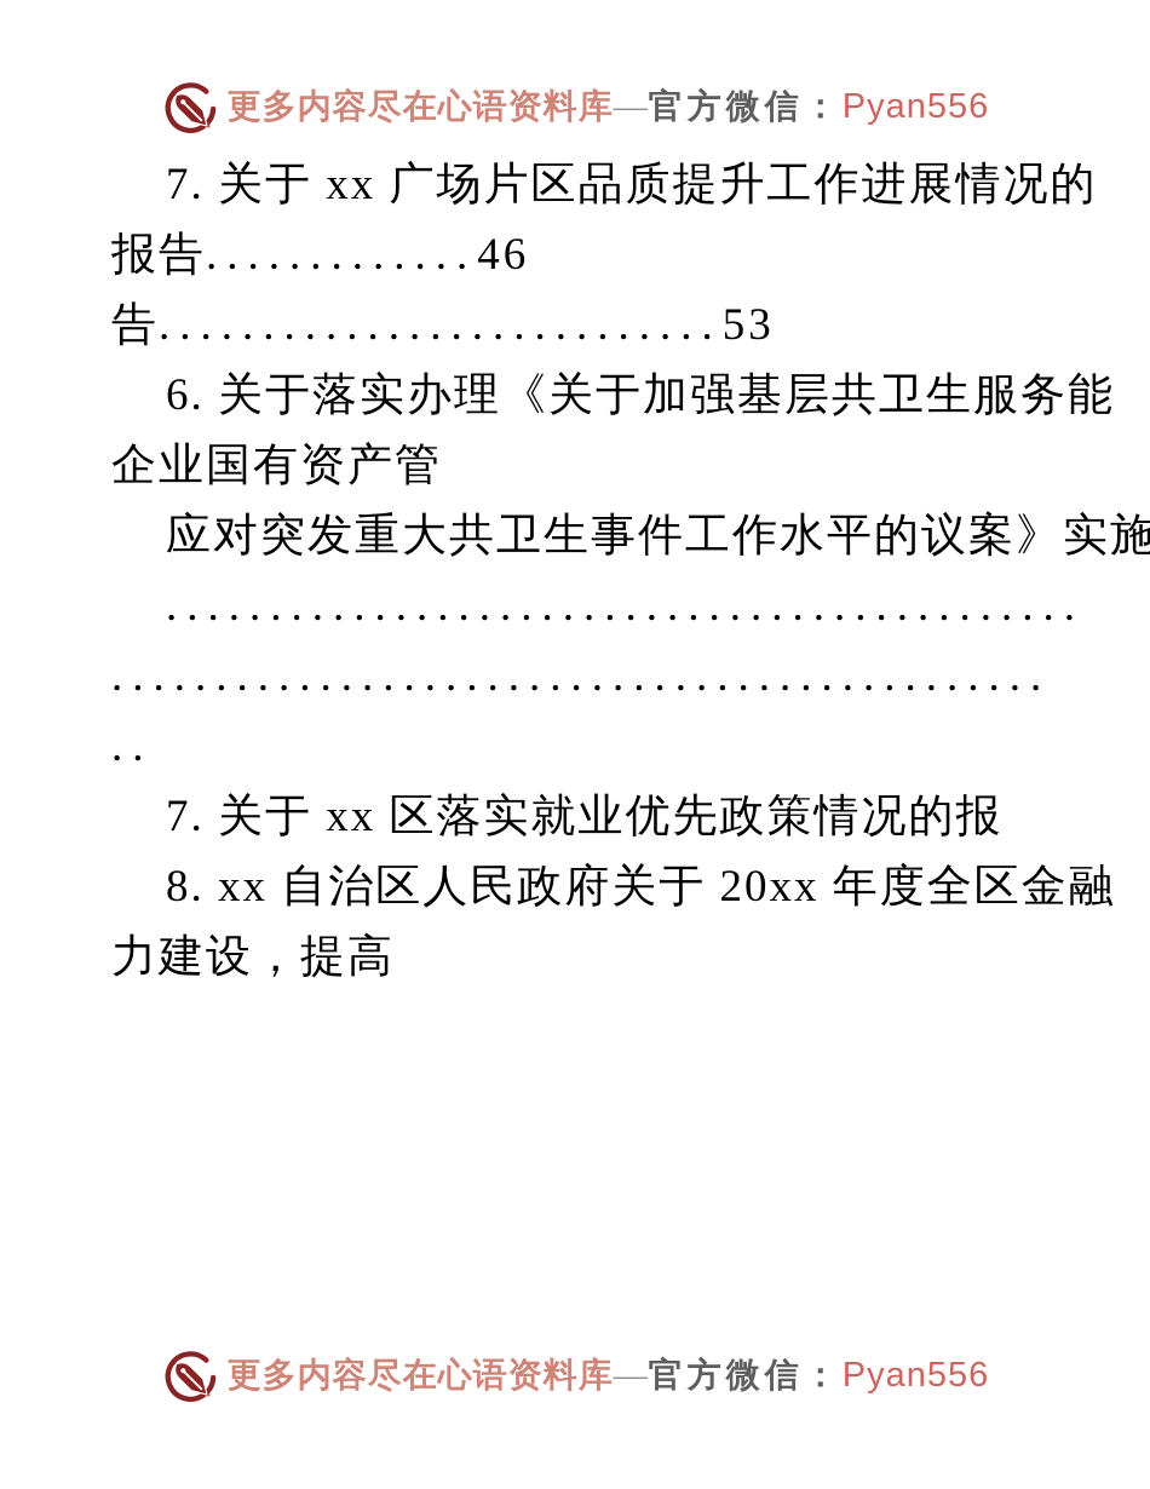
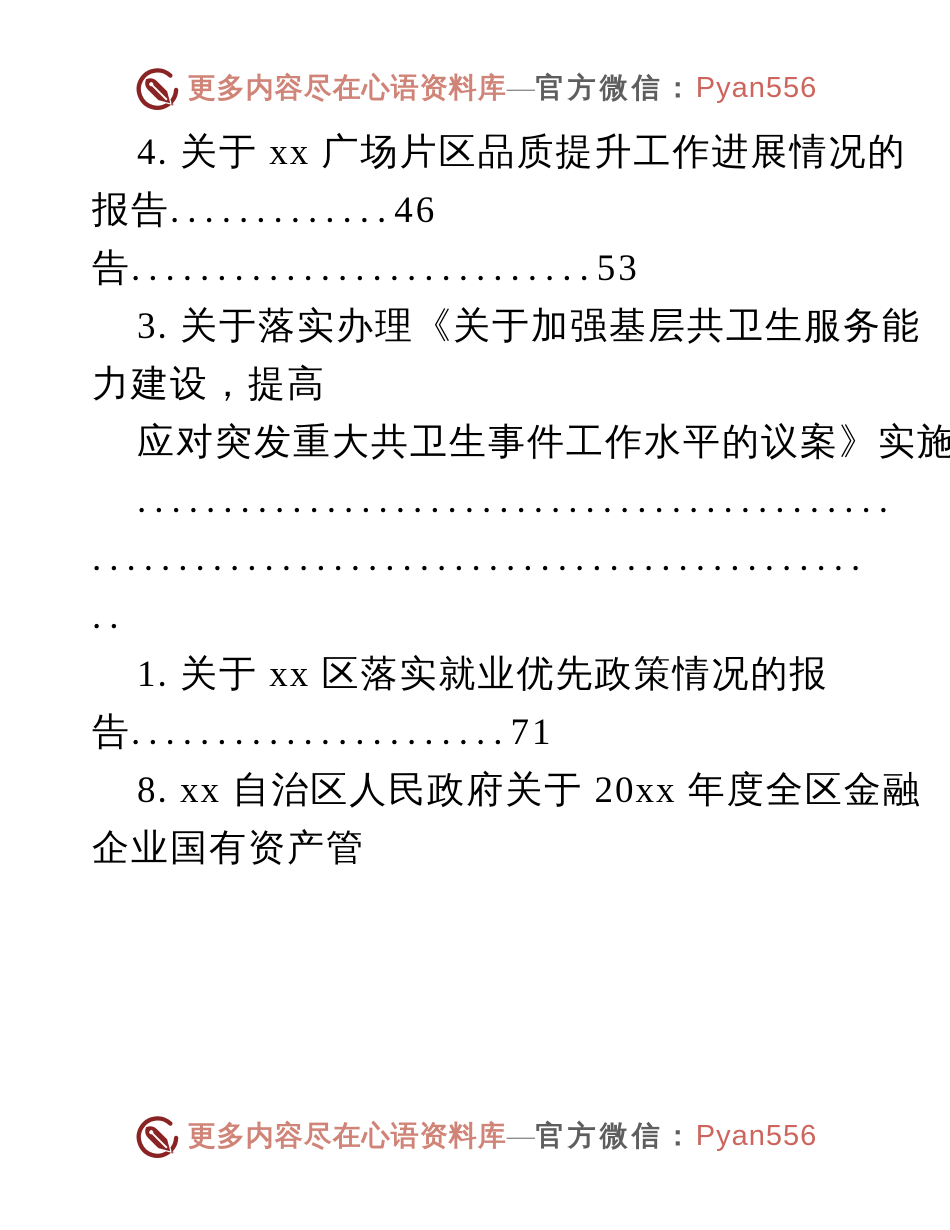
  更多内容尽在心语资料库—官方微信：Pyan556
- 7. 关于 xx 广场片区品质提升工作进展情况的
+ 4. 关于 xx 广场片区品质提升工作进展情况的
  报告.............46
  告...........................53
- 6. 关于落实办理《关于加强基层共卫生服务能
+ 3. 关于落实办理《关于加强基层共卫生服务能
- 企业国有资产管
+ 力建设，提高
  应对突发重大共卫生事件工作水平的议案》实施
  ............................................
  .............................................
  ..
- 7. 关于 xx 区落实就业优先政策情况的报
+ 1. 关于 xx 区落实就业优先政策情况的报
+ 告......................71
  8. xx 自治区人民政府关于 20xx 年度全区金融
- 力建设，提高
+ 企业国有资产管
  更多内容尽在心语资料库—官方微信：Pyan556
